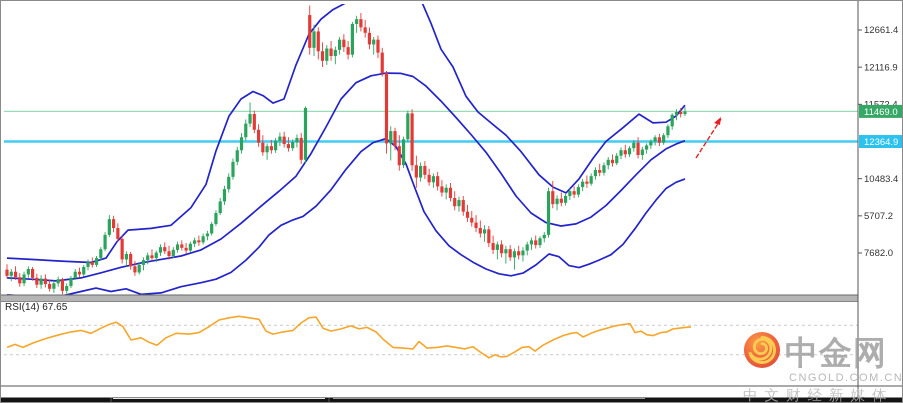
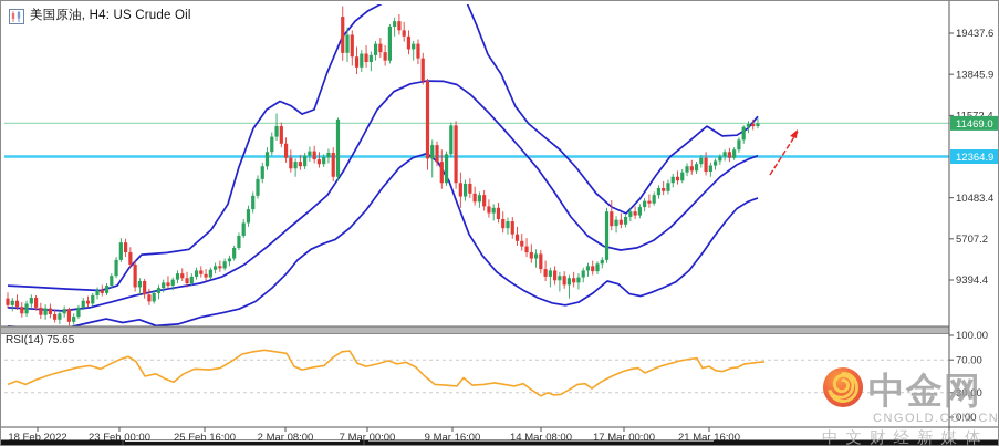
- 12661.4
+ 19437.6
- 12116.9
+ 13845.9
  10483.4
  5707.2
- 7682.0
+ 9394.4
  11469.0
  12364.9
+ 100.00
+ 70.00
+ 30.00
+ 0.00
+ 18 Feb 2022
+ 23 Feb 00:00
+ 25 Feb 16:00
+ 2 Mar 08:00
+ 7 Mar 00:00
+ 9 Mar 16:00
+ 14 Mar 08:00
+ 17 Mar 00:00
+ 21 Mar 16:00
+ 美国原油, H4: US Crude Oil
- RSI(14) 67.65
+ RSI(14) 75.65
  中金网
  CNGOLD.COM.CN
  中文财经新媒体
